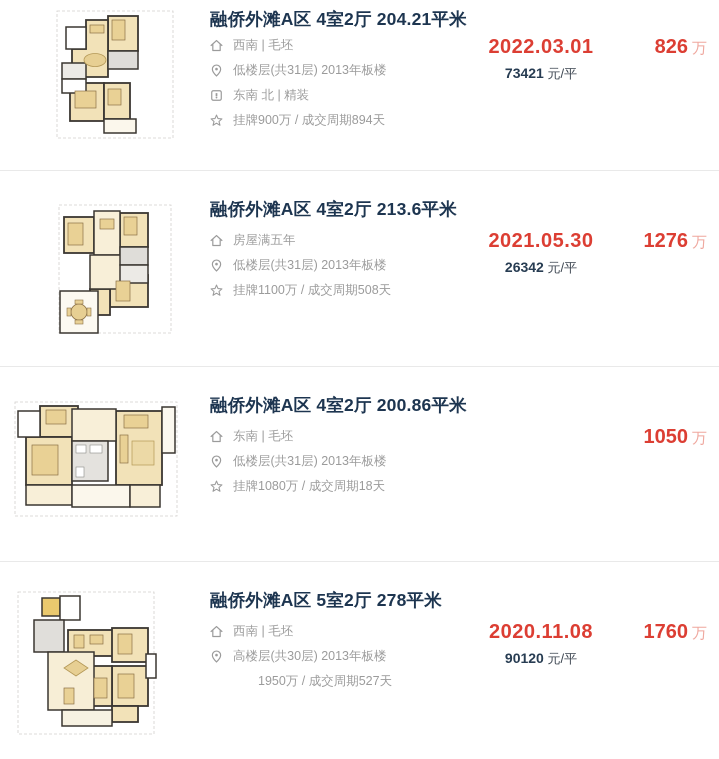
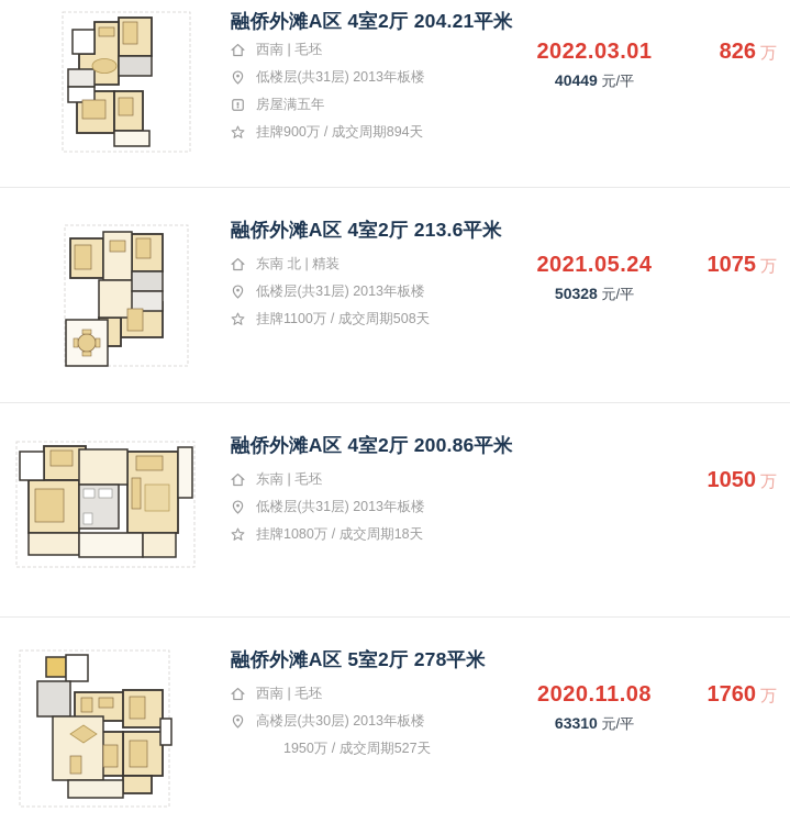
  融侨外滩A区 4室2厅 204.21平米
  西南 | 毛坯
  低楼层(共31层) 2013年板楼
- 东南 北 | 精装
+ 房屋满五年
  挂牌900万 / 成交周期894天
  2022.03.01
- 73421 元/平
+ 40449 元/平
  826 万
  融侨外滩A区 4室2厅 213.6平米
- 房屋满五年
+ 东南 北 | 精装
  低楼层(共31层) 2013年板楼
  挂牌1100万 / 成交周期508天
- 2021.05.30
+ 2021.05.24
- 26342 元/平
+ 50328 元/平
- 1276 万
+ 1075 万
  融侨外滩A区 4室2厅 200.86平米
  东南 | 毛坯
  低楼层(共31层) 2013年板楼
  挂牌1080万 / 成交周期18天
  1050 万
  融侨外滩A区 5室2厅 278平米
  西南 | 毛坯
  高楼层(共30层) 2013年板楼
  1950万 / 成交周期527天
  2020.11.08
- 90120 元/平
+ 63310 元/平
  1760 万
